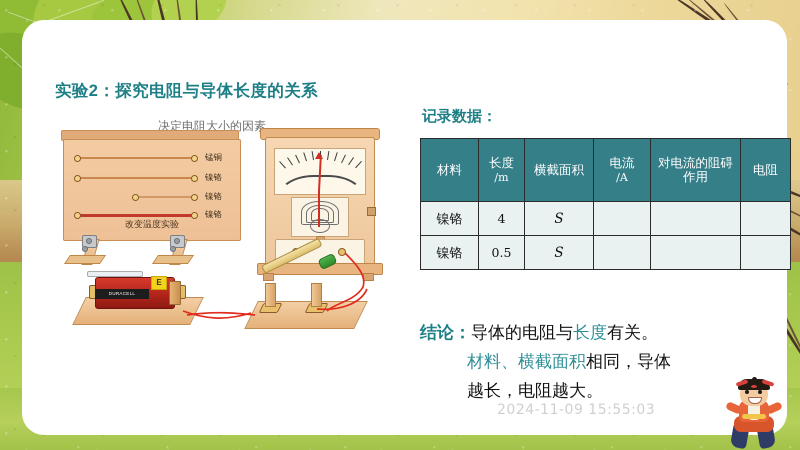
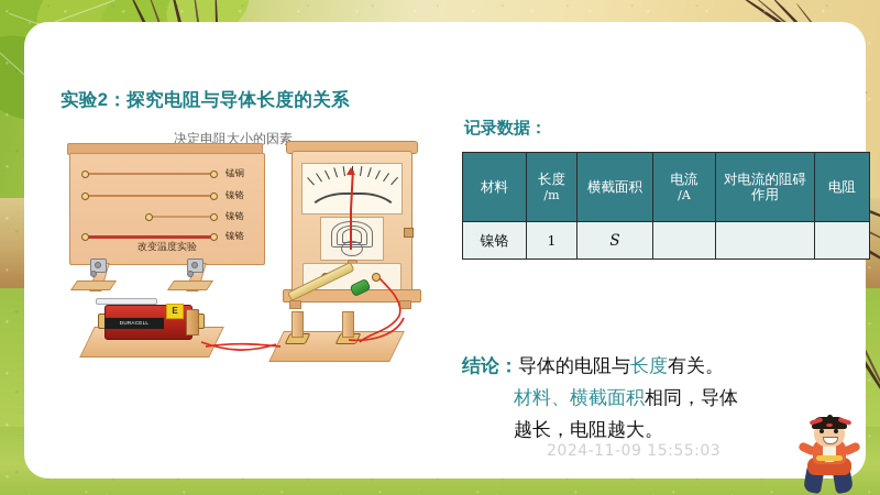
  实验2：探究电阻与导体长度的关系
  决定电阻大小的因素
  改变温度实验
  锰铜
  镍铬
  镍铬
  镍铬
  E
  记录数据：
  材料	长度 /m	横截面积	电流 /A	对电流的阻碍作用	电阻
- 镍铬	4	S
+ 镍铬	1	S
- 镍铬	0.5	S
  结论：导体的电阻与长度有关。
  材料、横截面积相同，导体
  越长，电阻越大。
  2024-11-09 15:55:03
